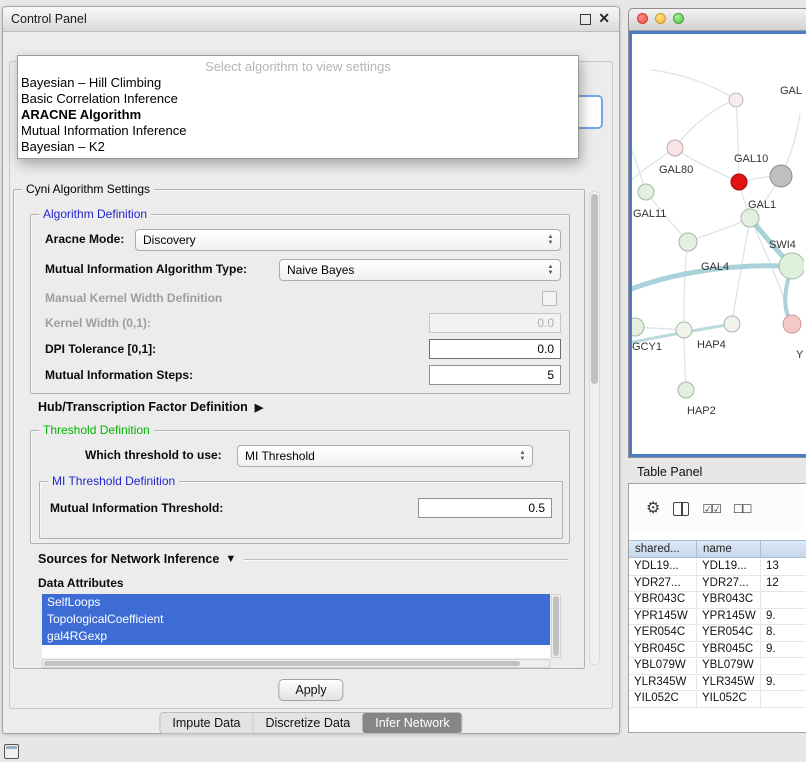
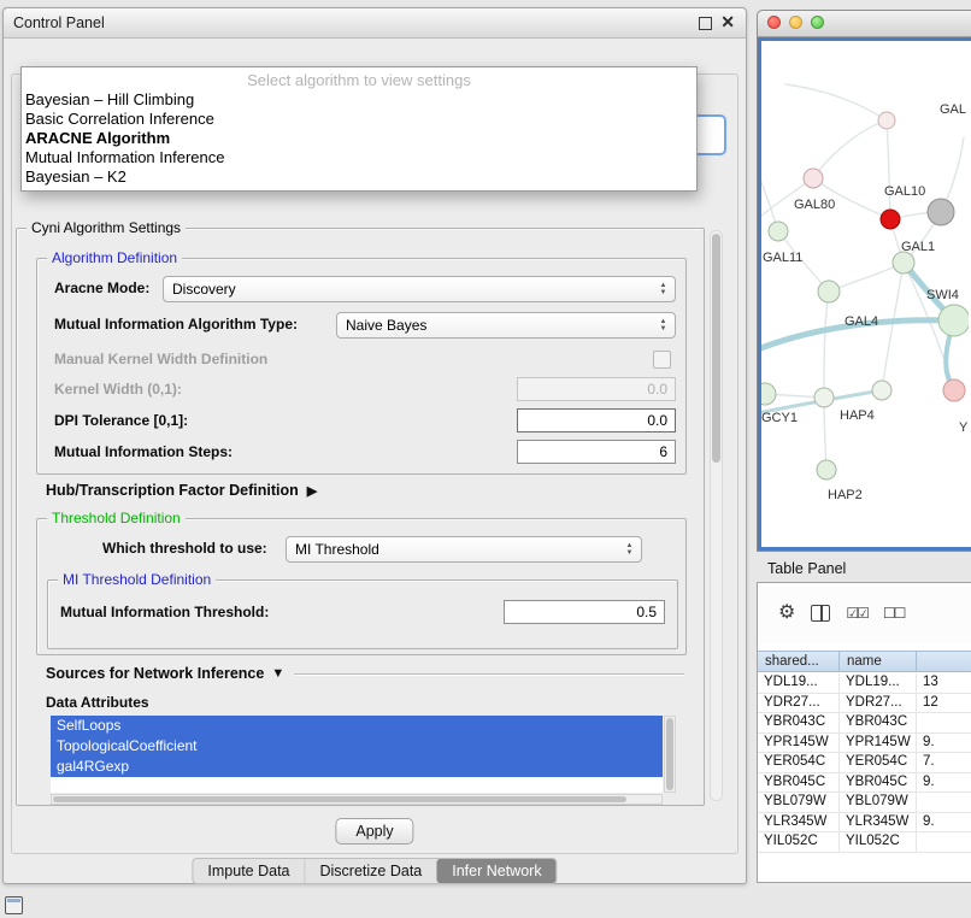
  Control Panel
  ✕
  Select algorithm to view settings
  Bayesian – Hill Climbing
  Basic Correlation Inference
  ARACNE Algorithm
  Mutual Information Inference
  Bayesian – K2
  Cyni Algorithm Settings
  Algorithm Definition
  Aracne Mode:
  Discovery
  Mutual Information Algorithm Type:
  Naive Bayes
  Manual Kernel Width Definition
  Kernel Width (0,1):
  0.0
  DPI Tolerance [0,1]:
  0.0
  Mutual Information Steps:
- 5
+ 6
  Hub/Transcription Factor Definition
  ▶
  Threshold Definition
  Which threshold to use:
  MI Threshold
  MI Threshold Definition
  Mutual Information Threshold:
  0.5
  Sources for Network Inference
  ▼
  Data Attributes
  SelfLoops
  TopologicalCoefficient
  gal4RGexp
  Apply
  Impute Data
  Discretize Data
  Infer Network
  GAL
  GAL80
  GAL10
  GAL11
  GAL1
  SWI4
  GAL4
  GCY1
  HAP4
  HAP2
  Y
  Table Panel
  ⚙
  ☑☑
  ☐☐
  shared...
  name
  YDL19...
  YDL19...
  13
  YDR27...
  YDR27...
  12
  YBR043C
  YBR043C
  YPR145W
  YPR145W
  9.
  YER054C
  YER054C
- 8.
+ 7.
  YBR045C
  YBR045C
  9.
  YBL079W
  YBL079W
  YLR345W
  YLR345W
  9.
  YIL052C
  YIL052C
